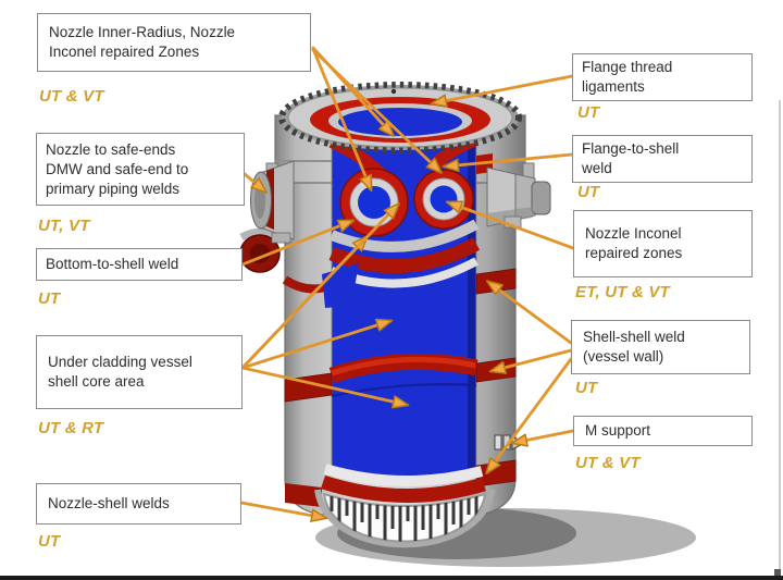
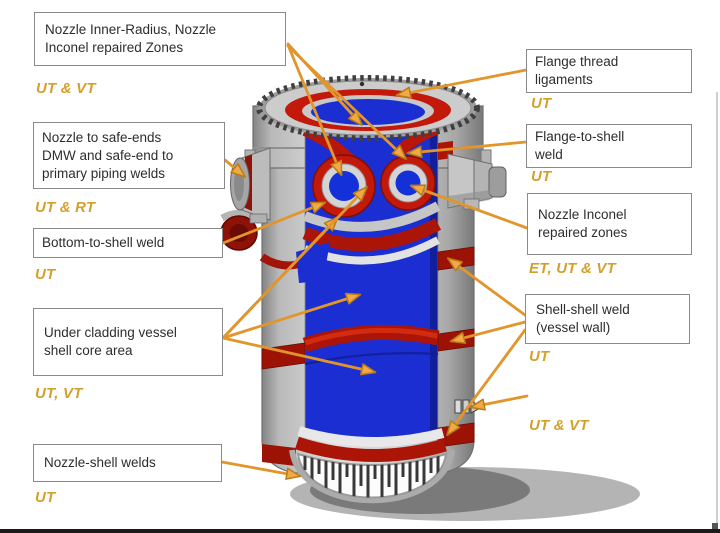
  Nozzle Inner-Radius, Nozzle
  Inconel repaired Zones
  UT & VT
  Nozzle to safe-ends
  DMW and safe-end to
  primary piping welds
- UT, VT
+ UT & RT
  Bottom-to-shell weld
  UT
  Under cladding vessel
  shell core area
- UT & RT
+ UT, VT
  Nozzle-shell welds
  UT
  Flange thread
  ligaments
  UT
  Flange-to-shell
  weld
  UT
  Nozzle Inconel
  repaired zones
  ET, UT & VT
  Shell-shell weld
  (vessel wall)
  UT
- M support
  UT & VT
